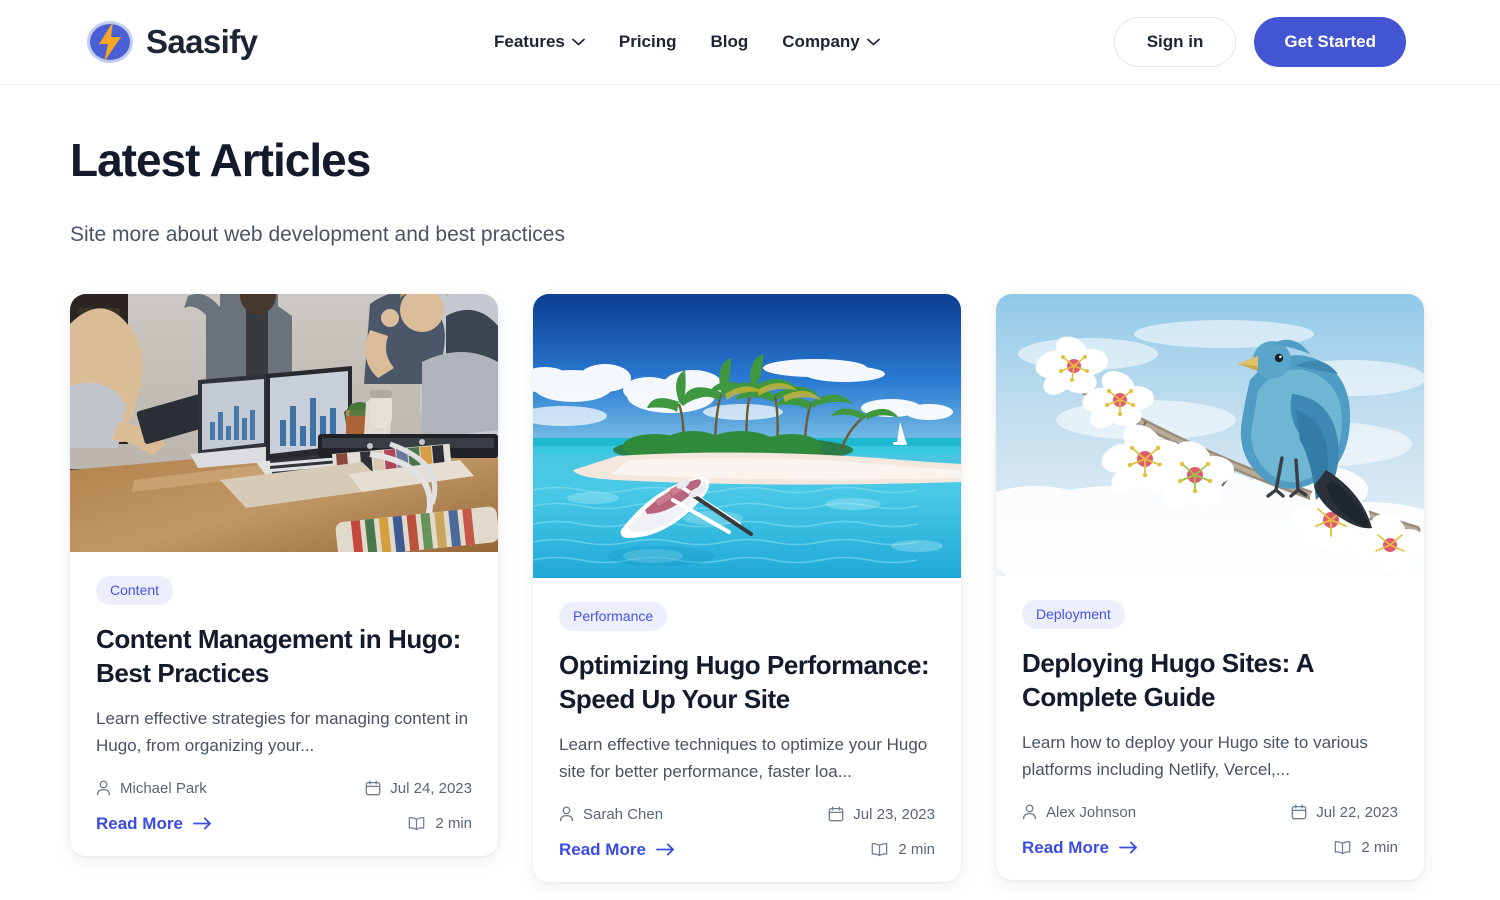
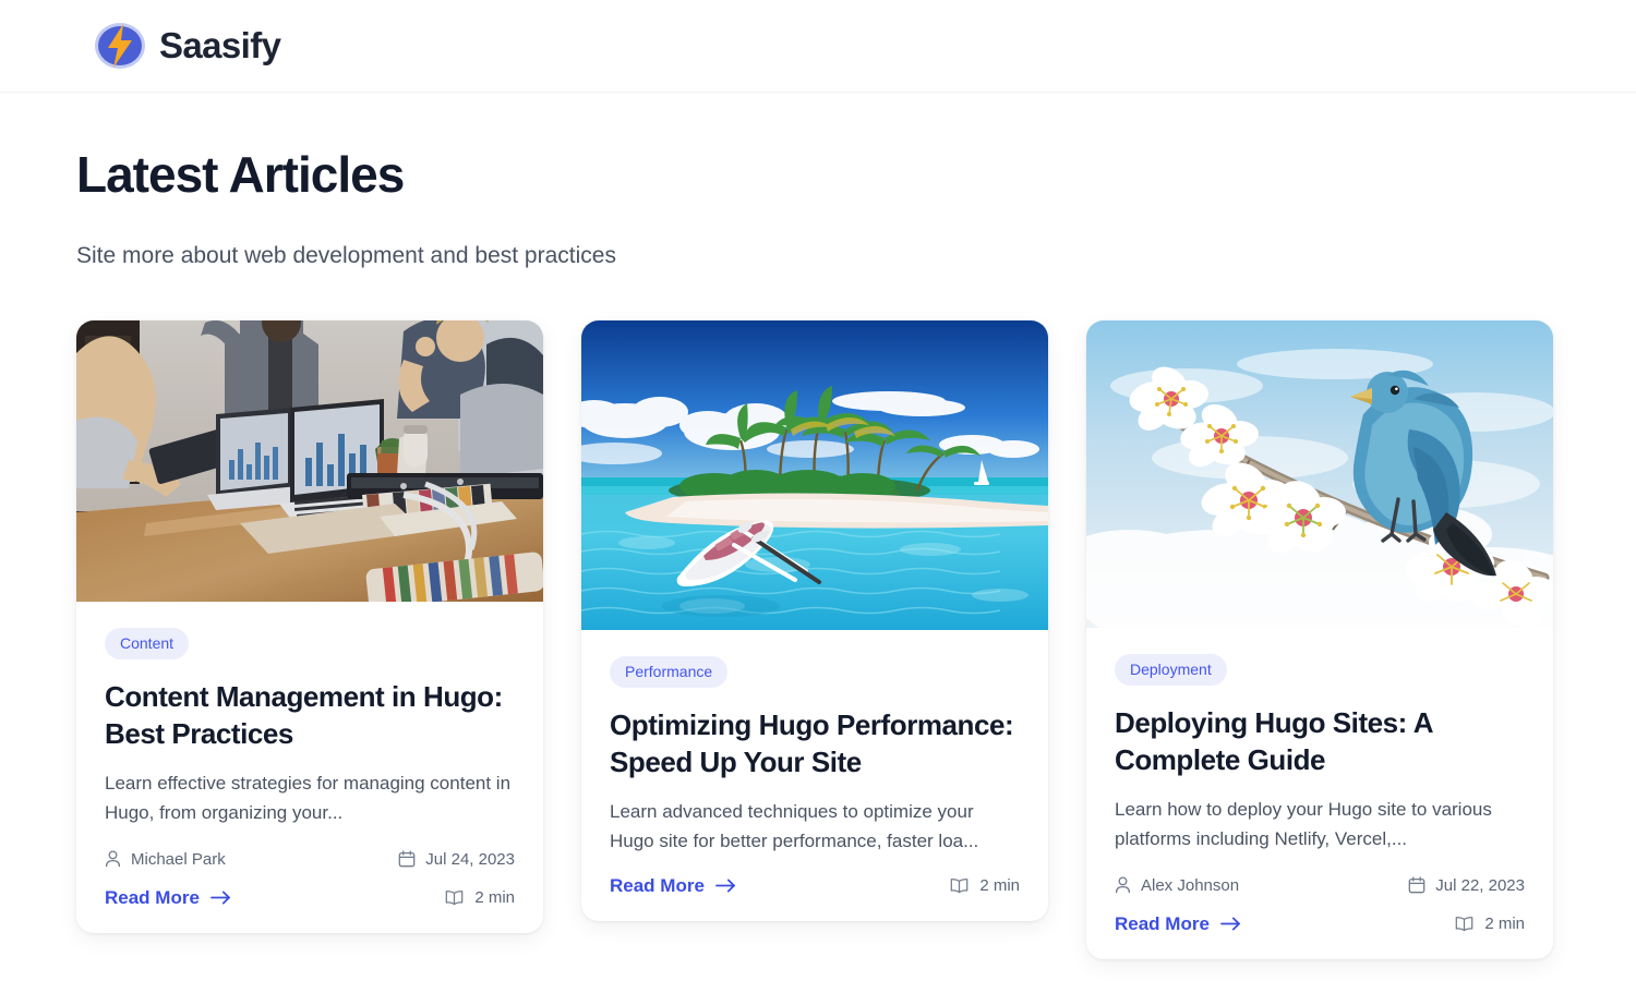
  Saasify
- Features
- Pricing
- Blog
- Company
- Sign in
- Get Started
  Latest Articles
  Site more about web development and best practices
  Content
  Content Management in Hugo: Best Practices
  Learn effective strategies for managing content in Hugo, from organizing your...
  Michael Park
  Jul 24, 2023
  Read More
  2 min
  Performance
  Optimizing Hugo Performance: Speed Up Your Site
- Learn effective techniques to optimize your Hugo site for better performance, faster loa...
+ Learn advanced techniques to optimize your Hugo site for better performance, faster loa...
- Sarah Chen
- Jul 23, 2023
  Read More
  2 min
  Deployment
  Deploying Hugo Sites: A Complete Guide
  Learn how to deploy your Hugo site to various platforms including Netlify, Vercel,...
  Alex Johnson
  Jul 22, 2023
  Read More
  2 min
